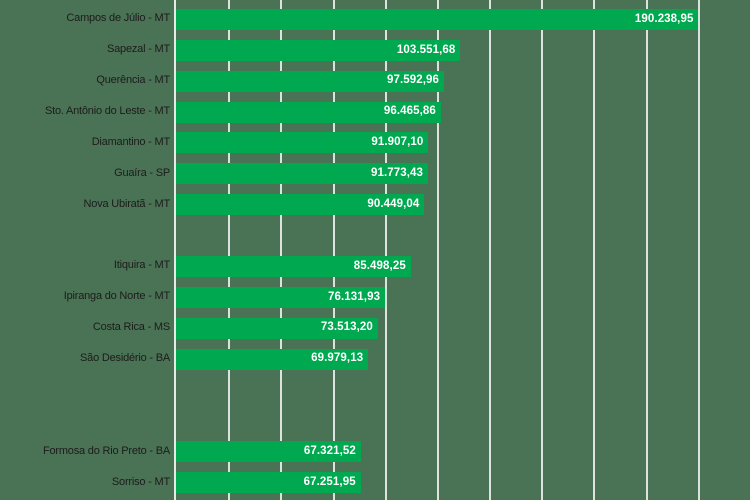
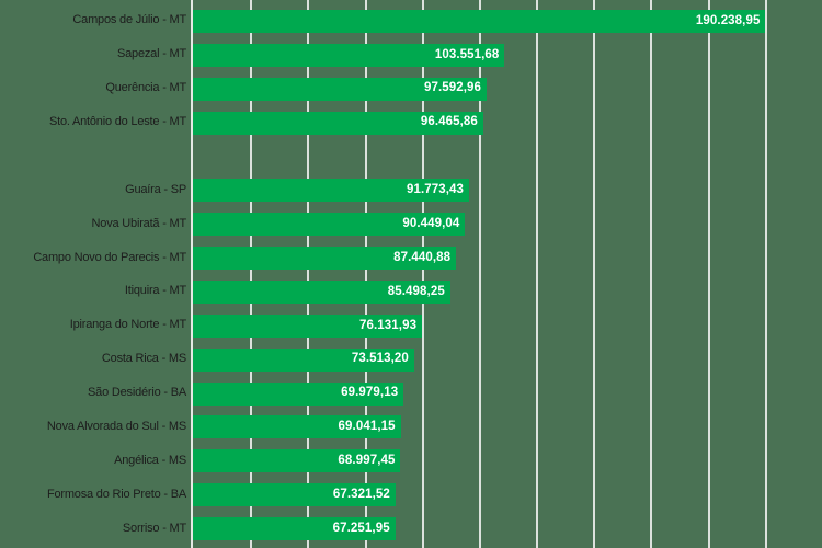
  Campos de Júlio - MT
  190.238,95
  Sapezal - MT
  103.551,68
  Querência - MT
  97.592,96
  Sto. Antônio do Leste - MT
  96.465,86
- Diamantino - MT
- 91.907,10
  Guaíra - SP
  91.773,43
  Nova Ubiratã - MT
  90.449,04
+ Campo Novo do Parecis - MT
+ 87.440,88
  Itiquira - MT
  85.498,25
  Ipiranga do Norte - MT
  76.131,93
  Costa Rica - MS
  73.513,20
  São Desidério - BA
  69.979,13
+ Nova Alvorada do Sul - MS
+ 69.041,15
+ Angélica - MS
+ 68.997,45
  Formosa do Rio Preto - BA
  67.321,52
  Sorriso - MT
  67.251,95
